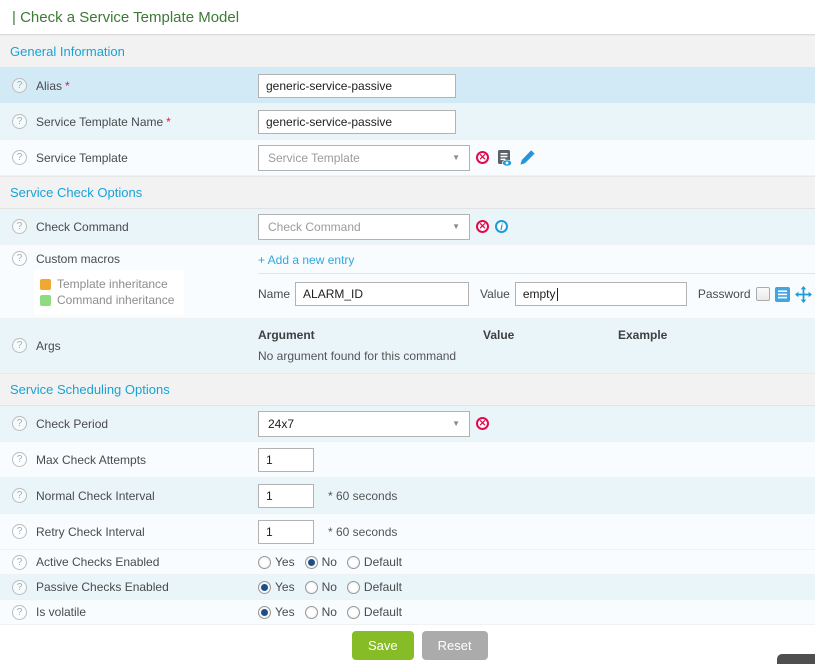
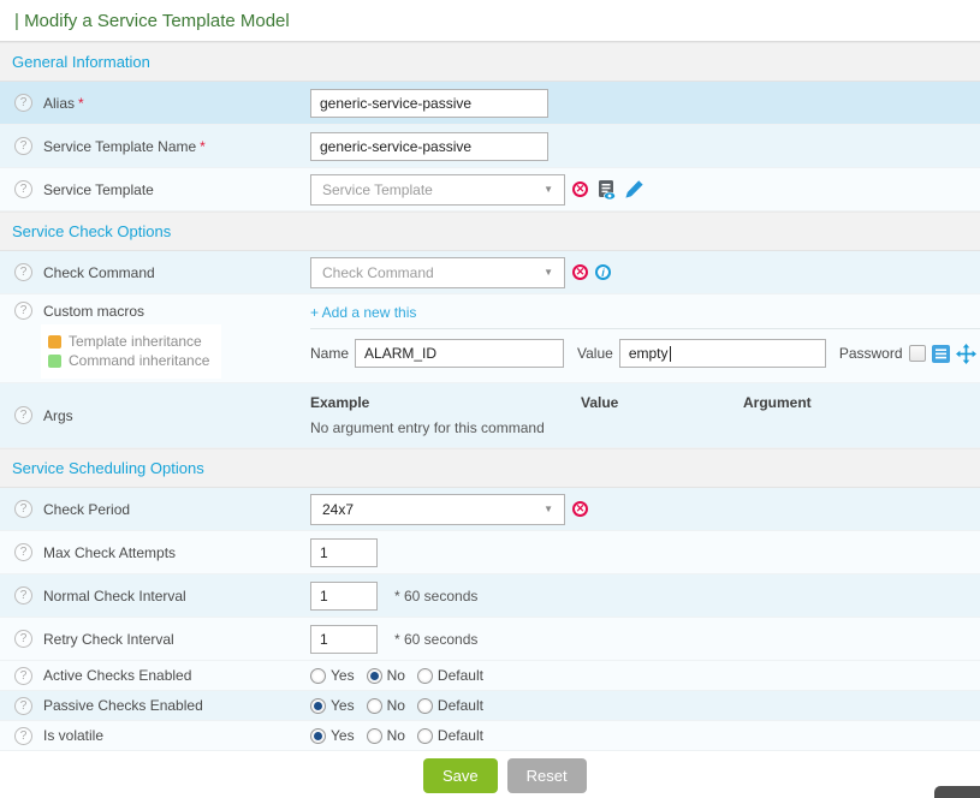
- | Check a Service Template Model
+ | Modify a Service Template Model
  General Information
  ?
  Alias *
  generic-service-passive
  ?
  Service Template Name *
  generic-service-passive
  ?
  Service Template
  Service Template
  ▼
  ✕
  Service Check Options
  ?
  Check Command
  Check Command
  ▼
  ✕
  i
  ?
  Custom macros
  Template inheritance
  Command inheritance
- + Add a new entry
+ + Add a new this
  Name
  ALARM_ID
  Value
  empty
  Password
  ?
  Args
- Argument
+ Example
  Value
- Example
+ Argument
- No argument found for this command
+ No argument entry for this command
  Service Scheduling Options
  ?
  Check Period
  24x7
  ▼
  ✕
  ?
  Max Check Attempts
  1
  ?
  Normal Check Interval
  1
  * 60 seconds
  ?
  Retry Check Interval
  1
  * 60 seconds
  ?
  Active Checks Enabled
  Yes
  No
  Default
  ?
  Passive Checks Enabled
  Yes
  No
  Default
  ?
  Is volatile
  Yes
  No
  Default
  Save
  Reset
